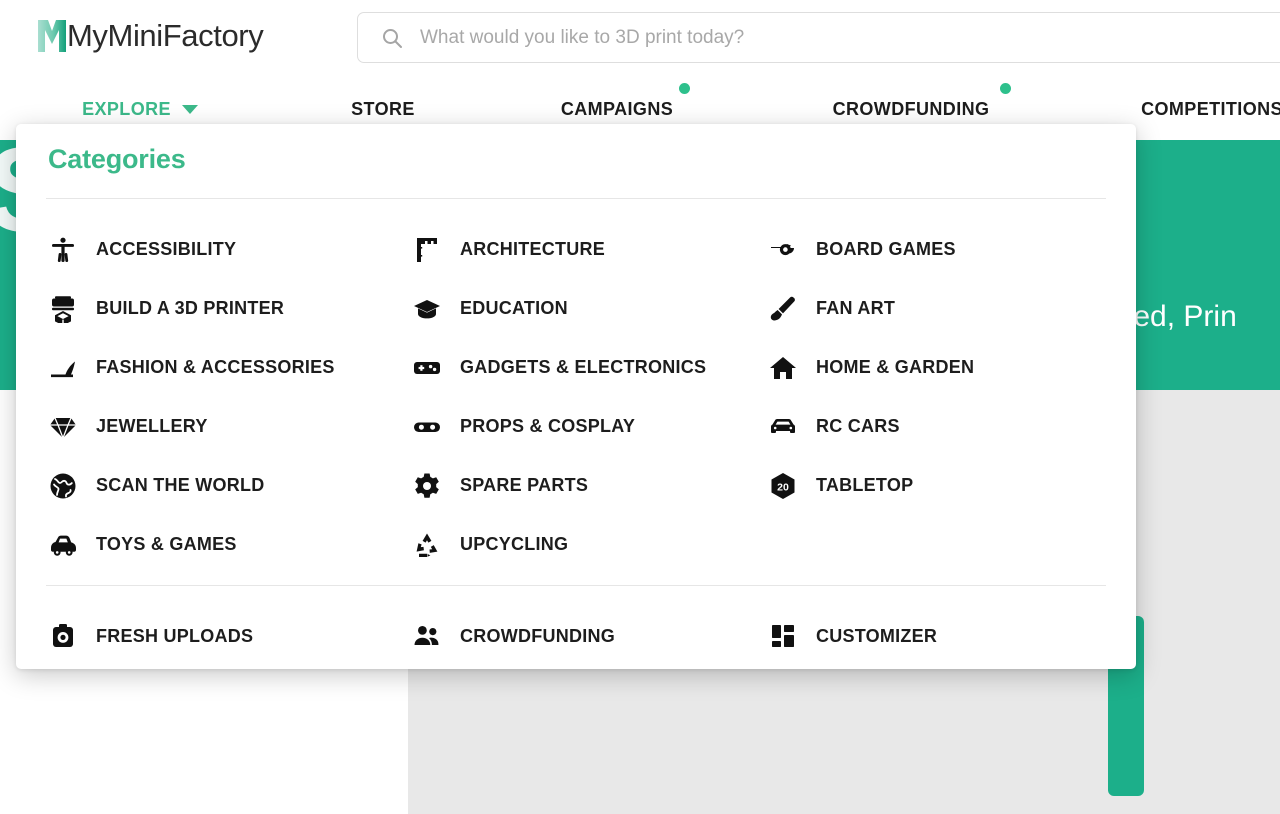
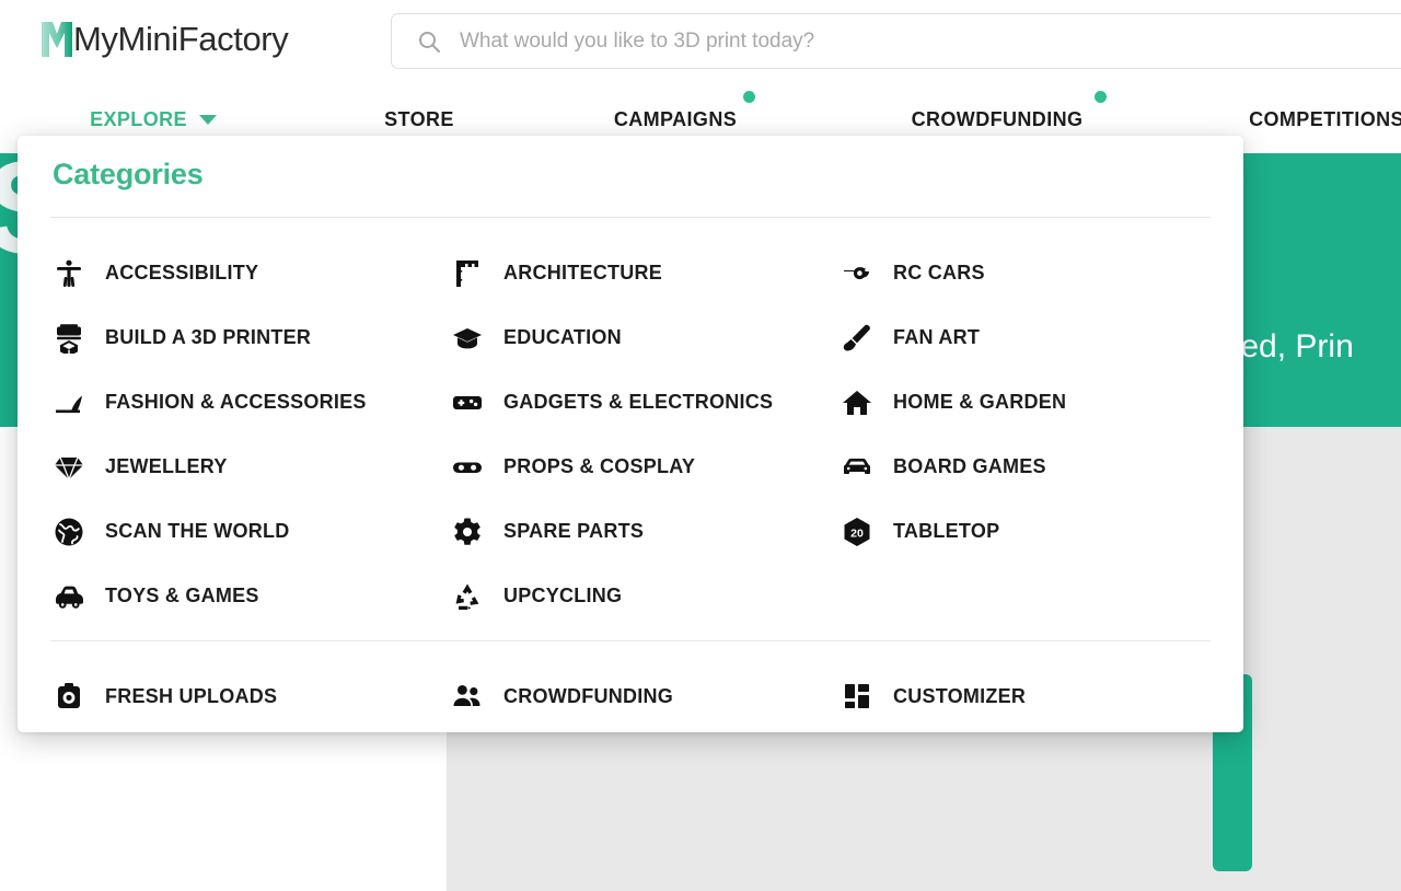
  ed, Prin
  MyMiniFactory
  What would you like to 3D print today?
  EXPLORE
  STORE
  CAMPAIGNS
  CROWDFUNDING
  COMPETITIONS
  Categories
  ACCESSIBILITY
  ARCHITECTURE
- BOARD GAMES
+ RC CARS
  BUILD A 3D PRINTER
  EDUCATION
  FAN ART
  FASHION & ACCESSORIES
  GADGETS & ELECTRONICS
  HOME & GARDEN
  JEWELLERY
  PROPS & COSPLAY
- RC CARS
+ BOARD GAMES
  SCAN THE WORLD
  SPARE PARTS
  20
  TABLETOP
  TOYS & GAMES
  UPCYCLING
  FRESH UPLOADS
  CROWDFUNDING
  CUSTOMIZER
